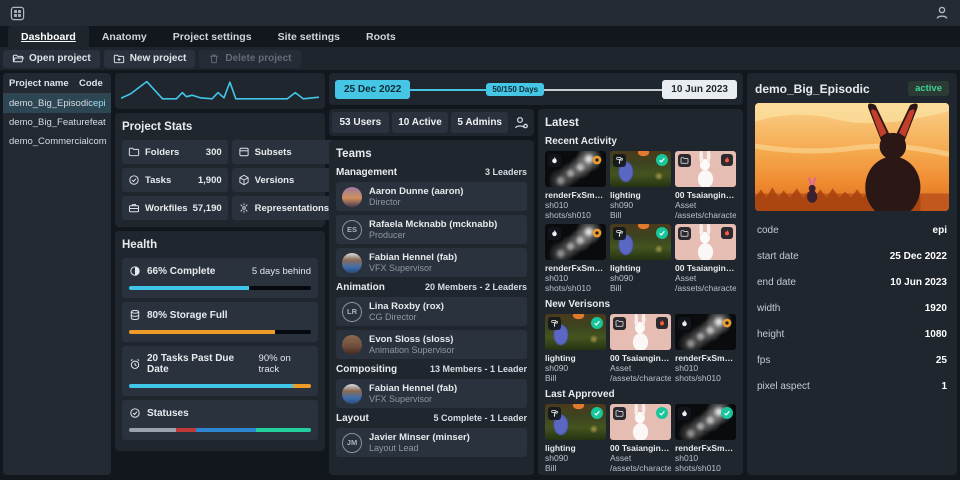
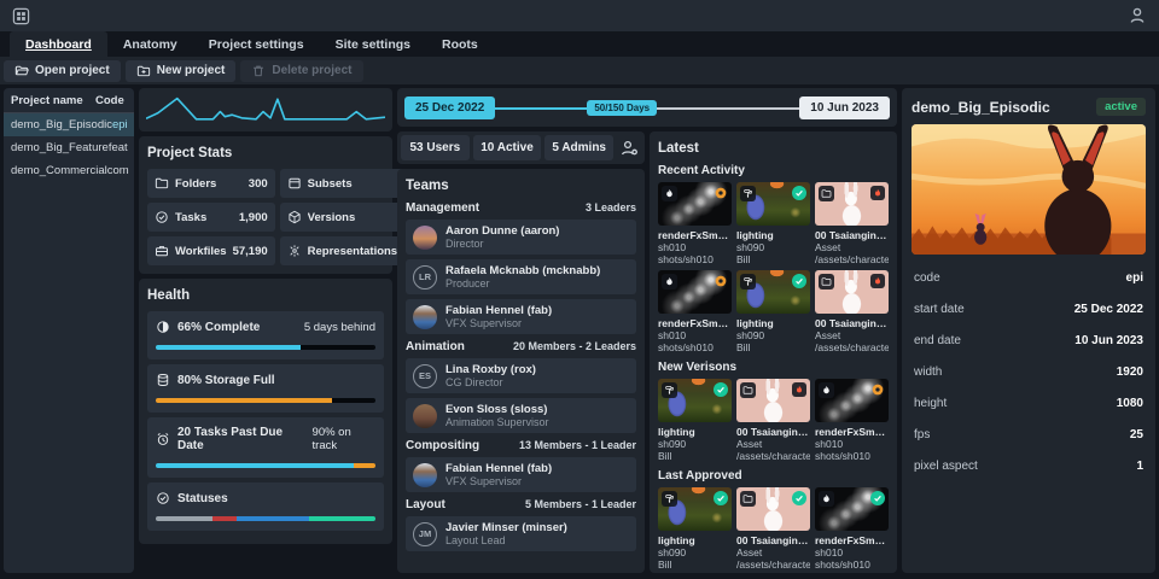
  Dashboard
  Anatomy
  Project settings
  Site settings
  Roots
  Open project
  New project
  Delete project
  Project name
  Code
  demo_Big_Episodic
  epi
  demo_Big_Feature
  feat
  demo_Commercial
  com
  Project Stats
  Folders
  300
  Subsets
  Tasks
  1,900
  Versions
  Workfiles
  57,190
  Representations
  Health
  66% Complete
  5 days behind
  80% Storage Full
  20 Tasks Past Due Date
  90% on track
  Statuses
  25 Dec 2022
  50/150 Days
  10 Jun 2023
  53 Users
  10 Active
  5 Admins
  Teams
  Management
  3 Leaders
  Aaron Dunne (aaron)
  Director
- ES
+ LR
  Rafaela Mcknabb (mcknabb)
  Producer
  Fabian Hennel (fab)
  VFX Supervisor
  Animation
  20 Members - 2 Leaders
- LR
+ ES
  Lina Roxby (rox)
  CG Director
  Evon Sloss (sloss)
  Animation Supervisor
  Compositing
  13 Members - 1 Leader
  Fabian Hennel (fab)
  VFX Supervisor
  Layout
- 5 Complete - 1 Leader
+ 5 Members - 1 Leader
  JM
  Javier Minser (minser)
  Layout Lead
  Latest
  Recent Activity
  renderFxSmok
  sh010
  shots/sh010
  lighting
  sh090
  Bill
  Asset
  /assets/characte
  renderFxSmok
  sh010
  shots/sh010
  lighting
  sh090
  Bill
  Asset
  /assets/characte
  New Verisons
  lighting
  sh090
  Bill
  Asset
  /assets/characte
  renderFxSmok
  sh010
  shots/sh010
  Last Approved
  lighting
  sh090
  Bill
  Asset
  /assets/characte
  renderFxSmok
  sh010
  shots/sh010
  demo_Big_Episodic
  active
  code
  epi
  start date
  25 Dec 2022
  end date
  10 Jun 2023
  width
  1920
  height
  1080
  fps
  25
  pixel aspect
  1
